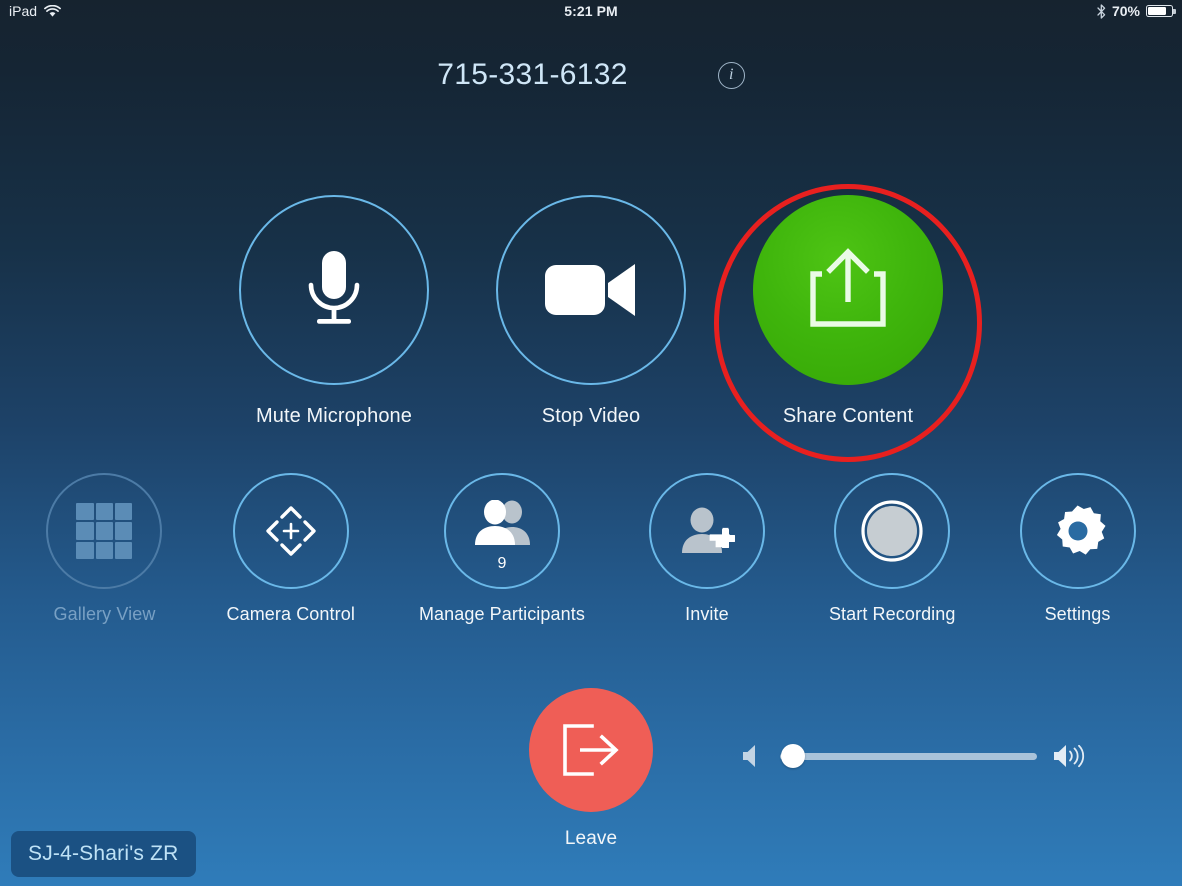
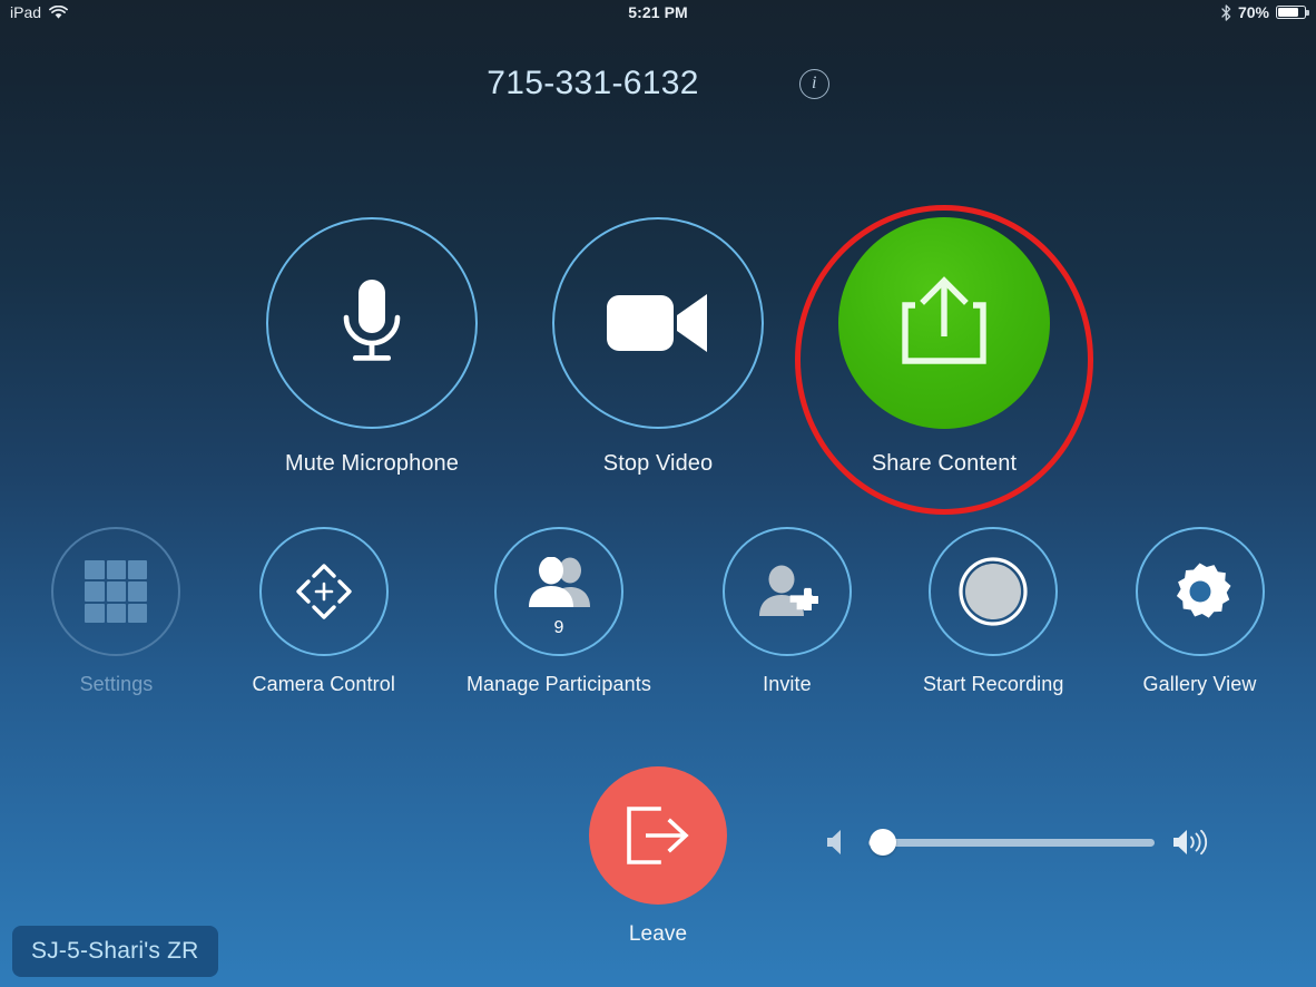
  iPad
  5:21 PM
  70%
  715-331-6132
  i
  Mute Microphone
  Stop Video
  Share Content
- Gallery View
+ Settings
  Camera Control
  9
  Manage Participants
  Invite
  Start Recording
- Settings
+ Gallery View
  Leave
- SJ-4-Shari's ZR
+ SJ-5-Shari's ZR
